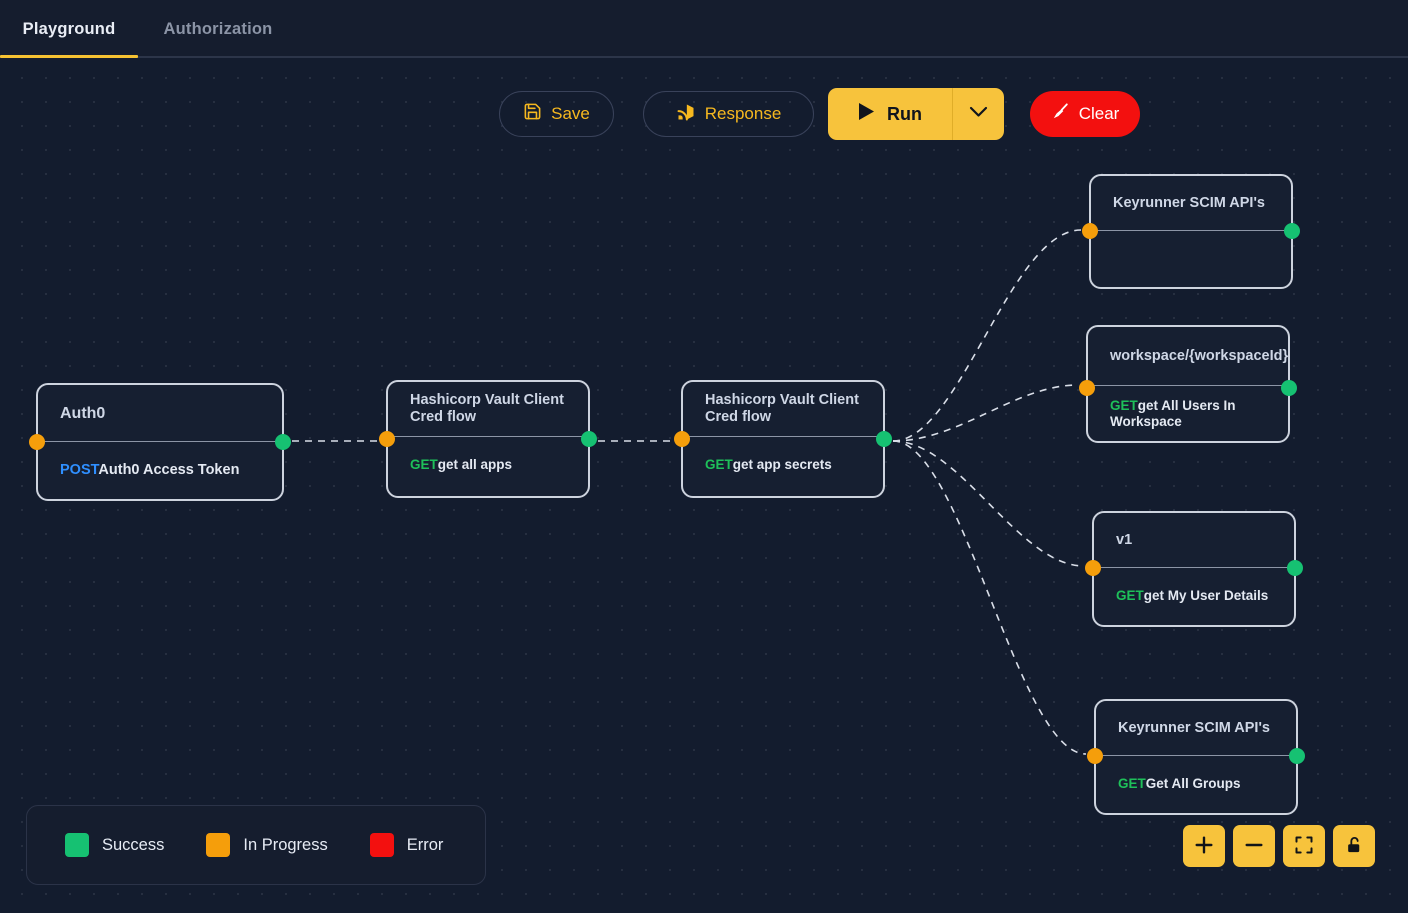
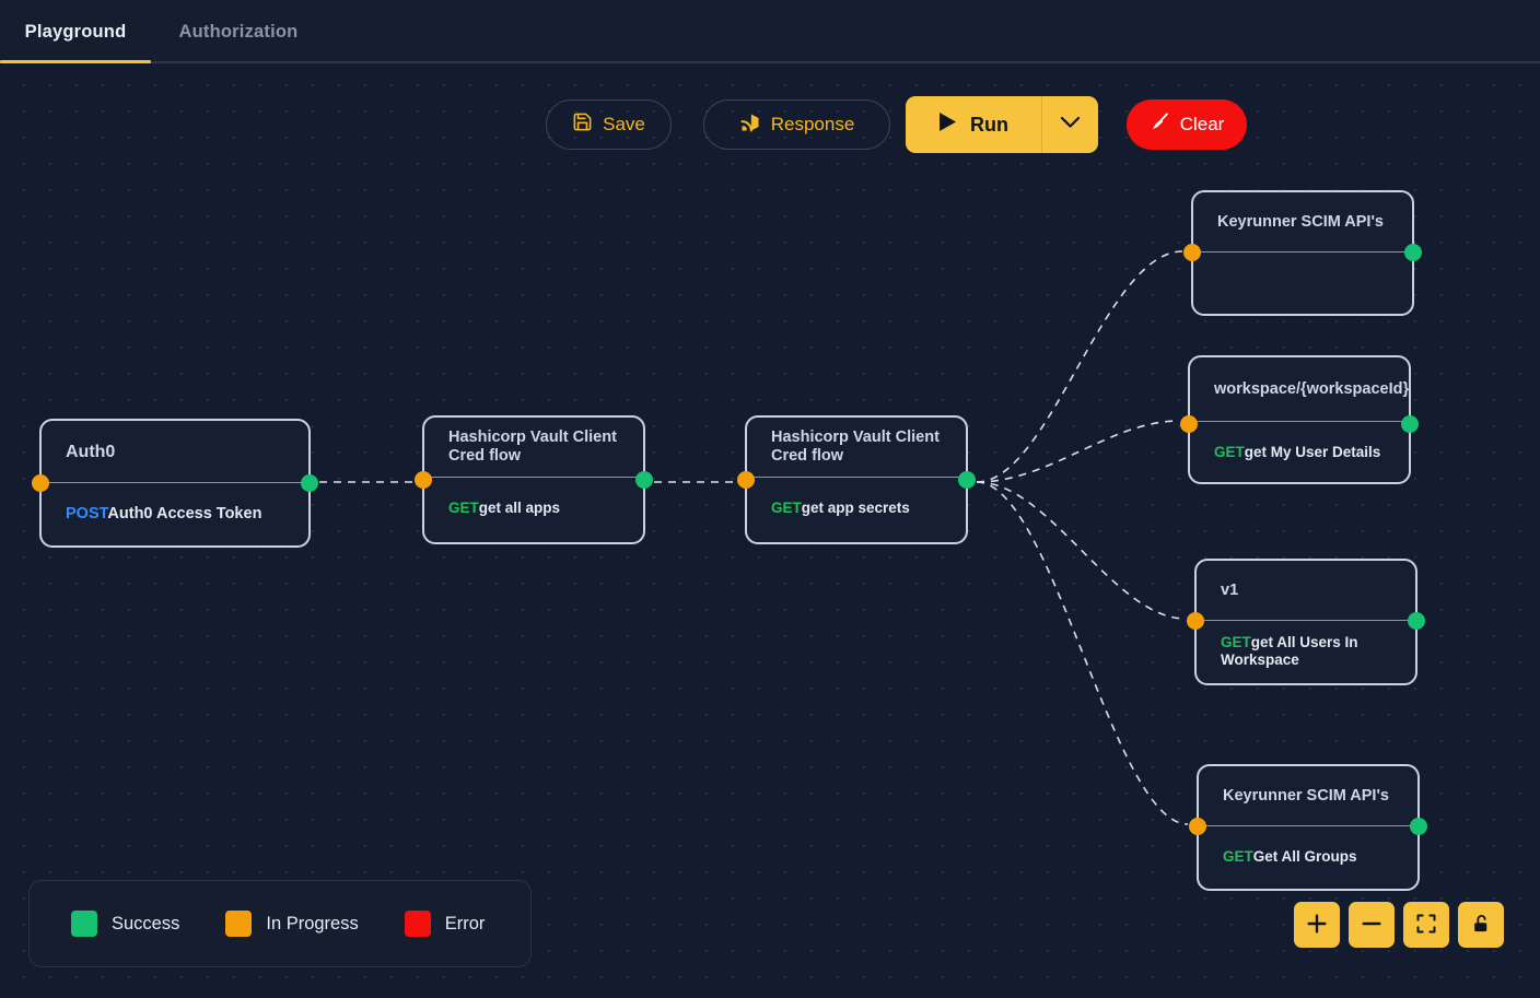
  Playground
  Authorization
  Auth0
  POSTAuth0 Access Token
  Hashicorp Vault Client Cred flow
  GETget all apps
  Hashicorp Vault Client Cred flow
  GETget app secrets
  Keyrunner SCIM API's
  workspace/{workspaceId}
- GETget All Users In Workspace
+ GETget My User Details
  v1
- GETget My User Details
+ GETget All Users In Workspace
  Keyrunner SCIM API's
  GETGet All Groups
  Save
  Response
  Run
  Clear
  Success
  In Progress
  Error
